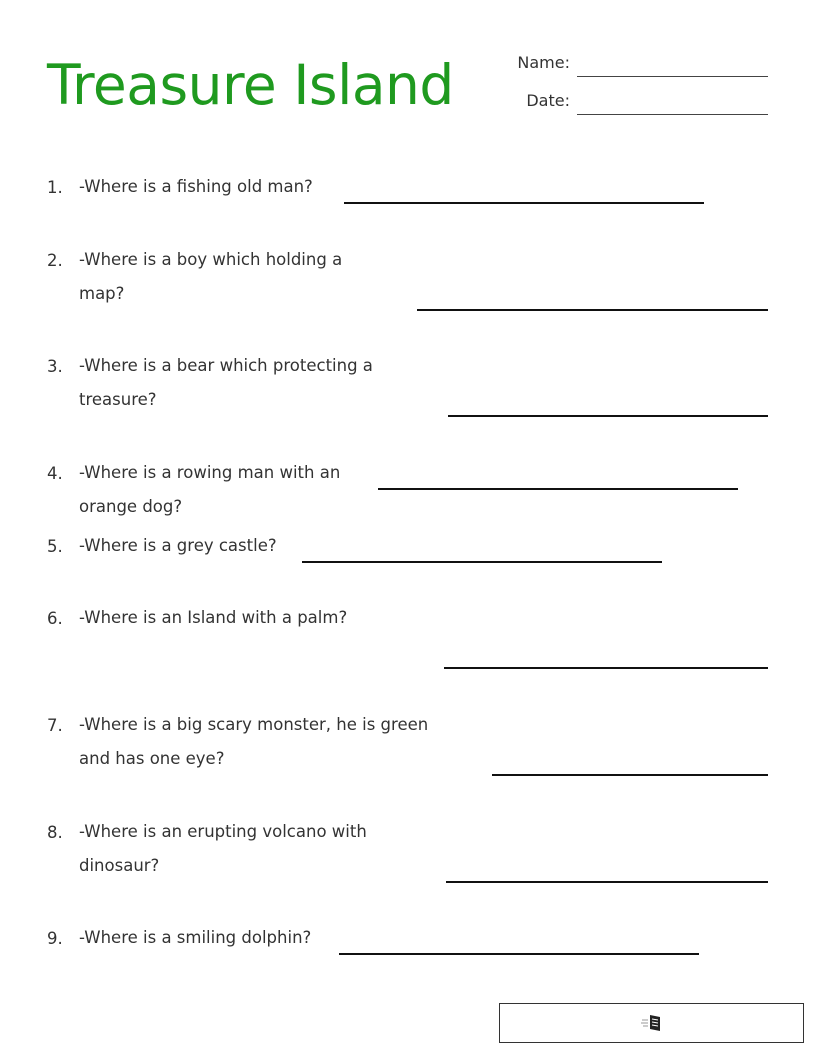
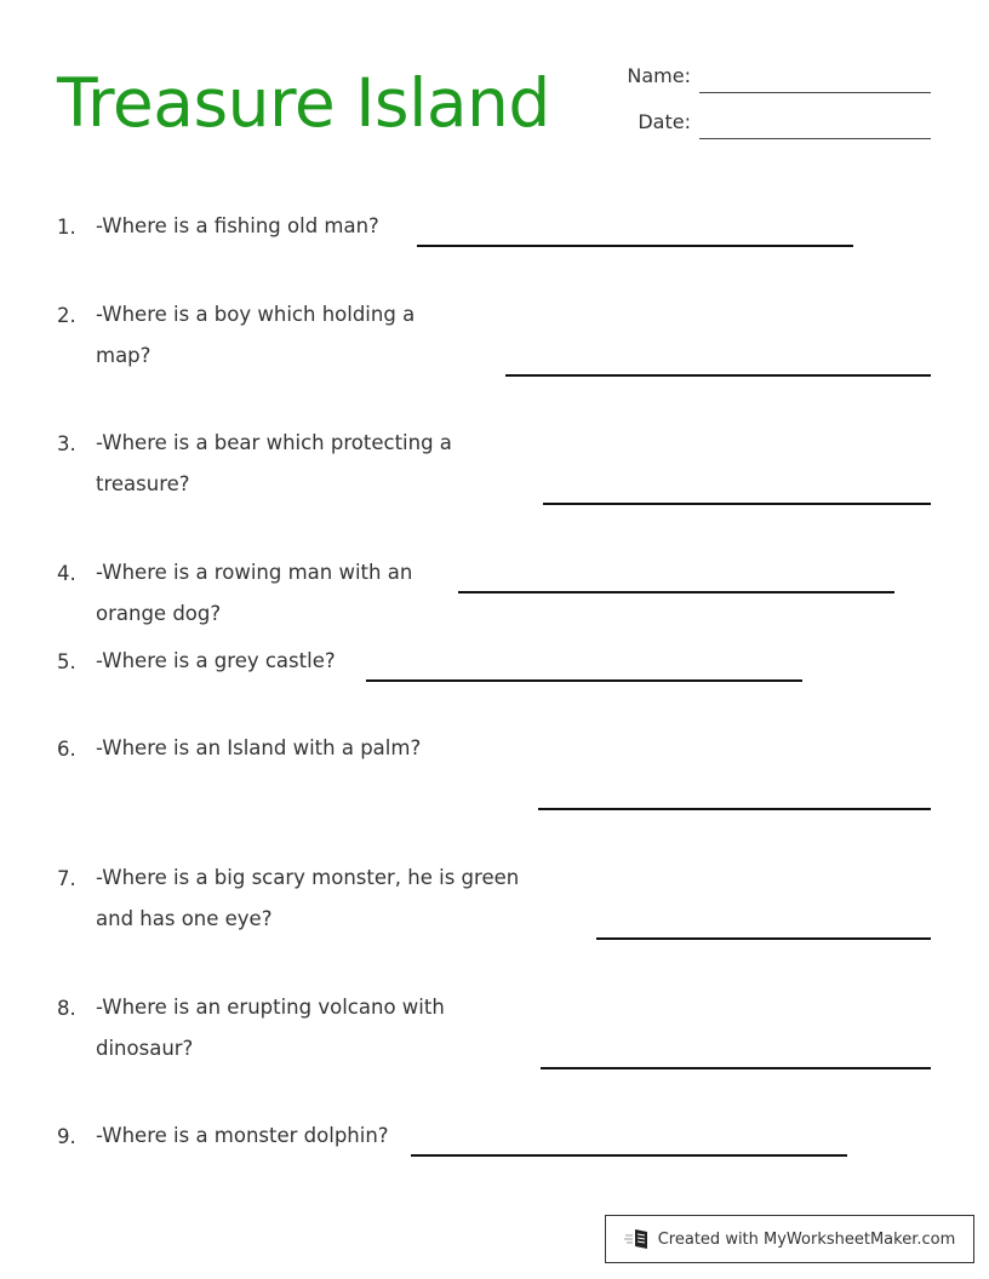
  Treasure Island
  Name:
  Date:
  1.
  -Where is a fishing old man?
  2.
  -Where is a boy which holding a map?
  3.
  -Where is a bear which protecting a treasure?
  4.
  -Where is a rowing man with an orange dog?
  5.
  -Where is a grey castle?
  6.
  -Where is an Island with a palm?
  7.
  -Where is a big scary monster, he is green and has one eye?
  8.
  -Where is an erupting volcano with dinosaur?
  9.
- -Where is a smiling dolphin?
+ -Where is a monster dolphin?
+ Created with MyWorksheetMaker.com
